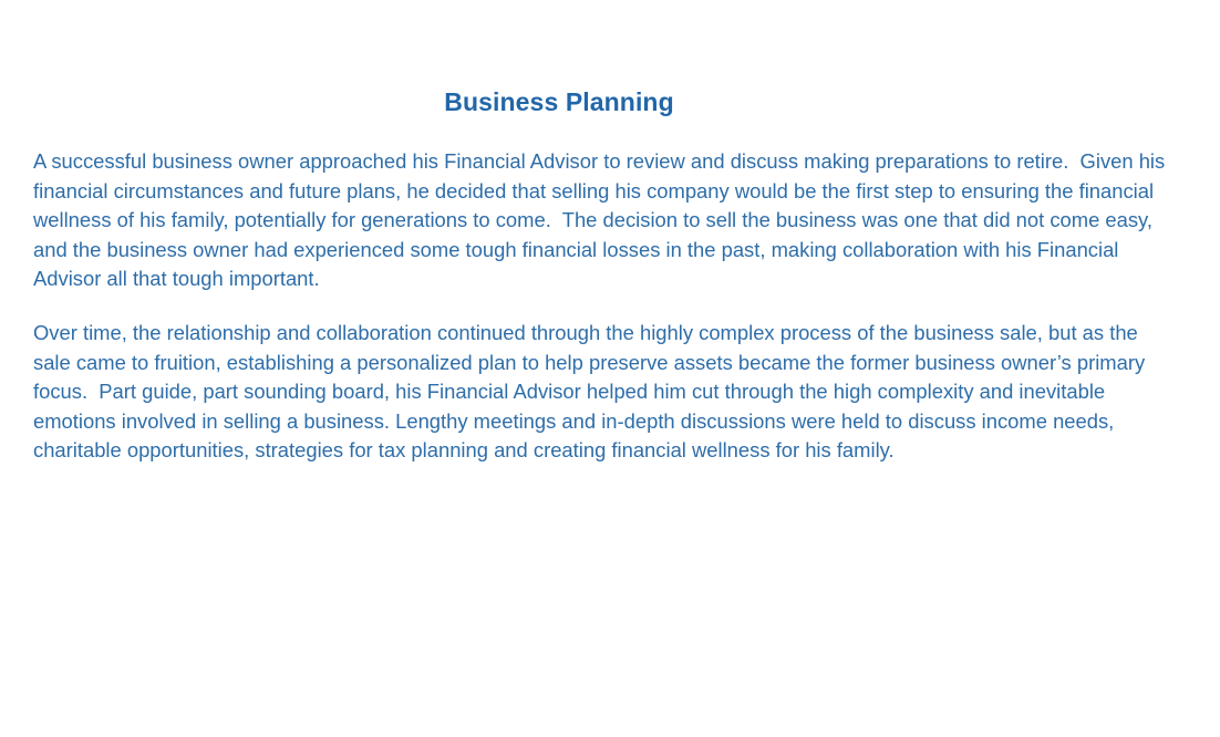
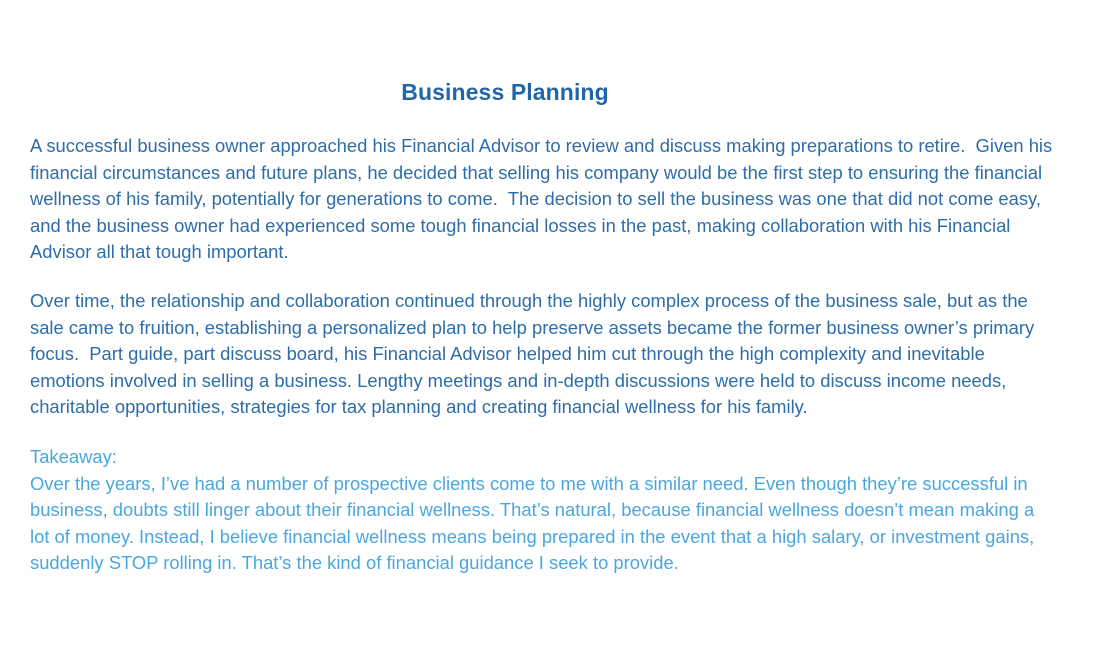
  Business Planning
  A successful business owner approached his Financial Advisor to review and discuss making preparations to retire. Given his financial circumstances and future plans, he decided that selling his company would be the first step to ensuring the financial wellness of his family, potentially for generations to come. The decision to sell the business was one that did not come easy, and the business owner had experienced some tough financial losses in the past, making collaboration with his Financial Advisor all that tough important.
- Over time, the relationship and collaboration continued through the highly complex process of the business sale, but as the sale came to fruition, establishing a personalized plan to help preserve assets became the former business owner’s primary focus. Part guide, part sounding board, his Financial Advisor helped him cut through the high complexity and inevitable emotions involved in selling a business. Lengthy meetings and in-depth discussions were held to discuss income needs, charitable opportunities, strategies for tax planning and creating financial wellness for his family.
+ Over time, the relationship and collaboration continued through the highly complex process of the business sale, but as the sale came to fruition, establishing a personalized plan to help preserve assets became the former business owner’s primary focus. Part guide, part discuss board, his Financial Advisor helped him cut through the high complexity and inevitable emotions involved in selling a business. Lengthy meetings and in-depth discussions were held to discuss income needs, charitable opportunities, strategies for tax planning and creating financial wellness for his family.
+ Takeaway:
+ Over the years, I’ve had a number of prospective clients come to me with a similar need. Even though they’re successful in business, doubts still linger about their financial wellness. That’s natural, because financial wellness doesn’t mean making a lot of money. Instead, I believe financial wellness means being prepared in the event that a high salary, or investment gains, suddenly STOP rolling in. That’s the kind of financial guidance I seek to provide.
